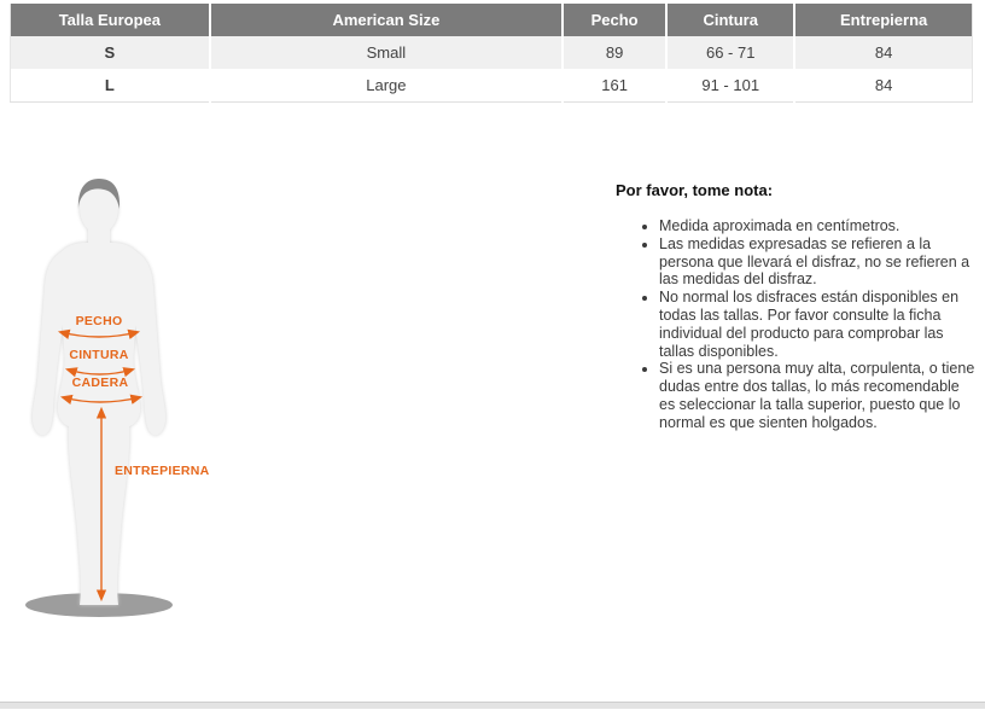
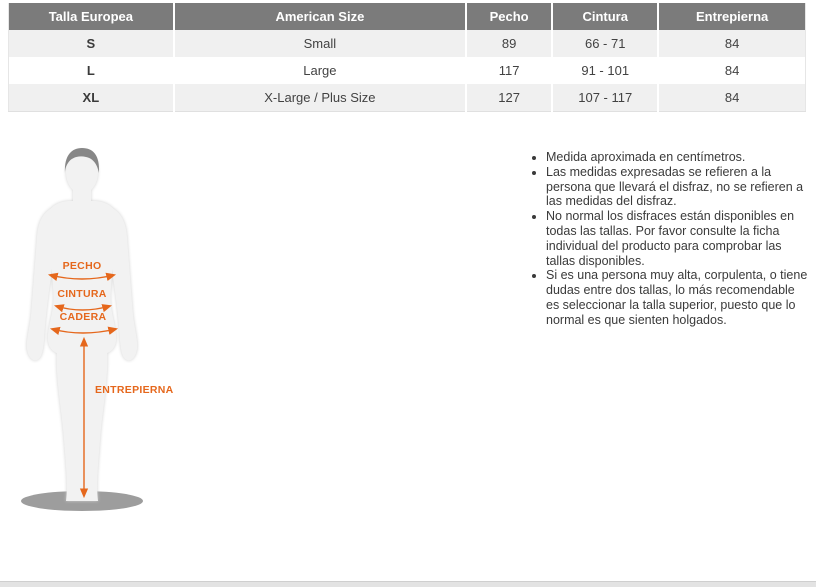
  Talla Europea	American Size	Pecho	Cintura	Entrepierna
  S	Small	89	66 - 71	84
- L	Large	161	91 - 101	84
+ L	Large	117	91 - 101	84
+ XL	X-Large / Plus Size	127	107 - 117	84
  PECHO
  CINTURA
  CADERA
  ENTREPIERNA
- Por favor, tome nota:
  Medida aproximada en centímetros.
  Las medidas expresadas se refieren a la persona que llevará el disfraz, no se refieren a las medidas del disfraz.
  No normal los disfraces están disponibles en todas las tallas. Por favor consulte la ficha individual del producto para comprobar las tallas disponibles.
  Si es una persona muy alta, corpulenta, o tiene dudas entre dos tallas, lo más recomendable es seleccionar la talla superior, puesto que lo normal es que sienten holgados.
